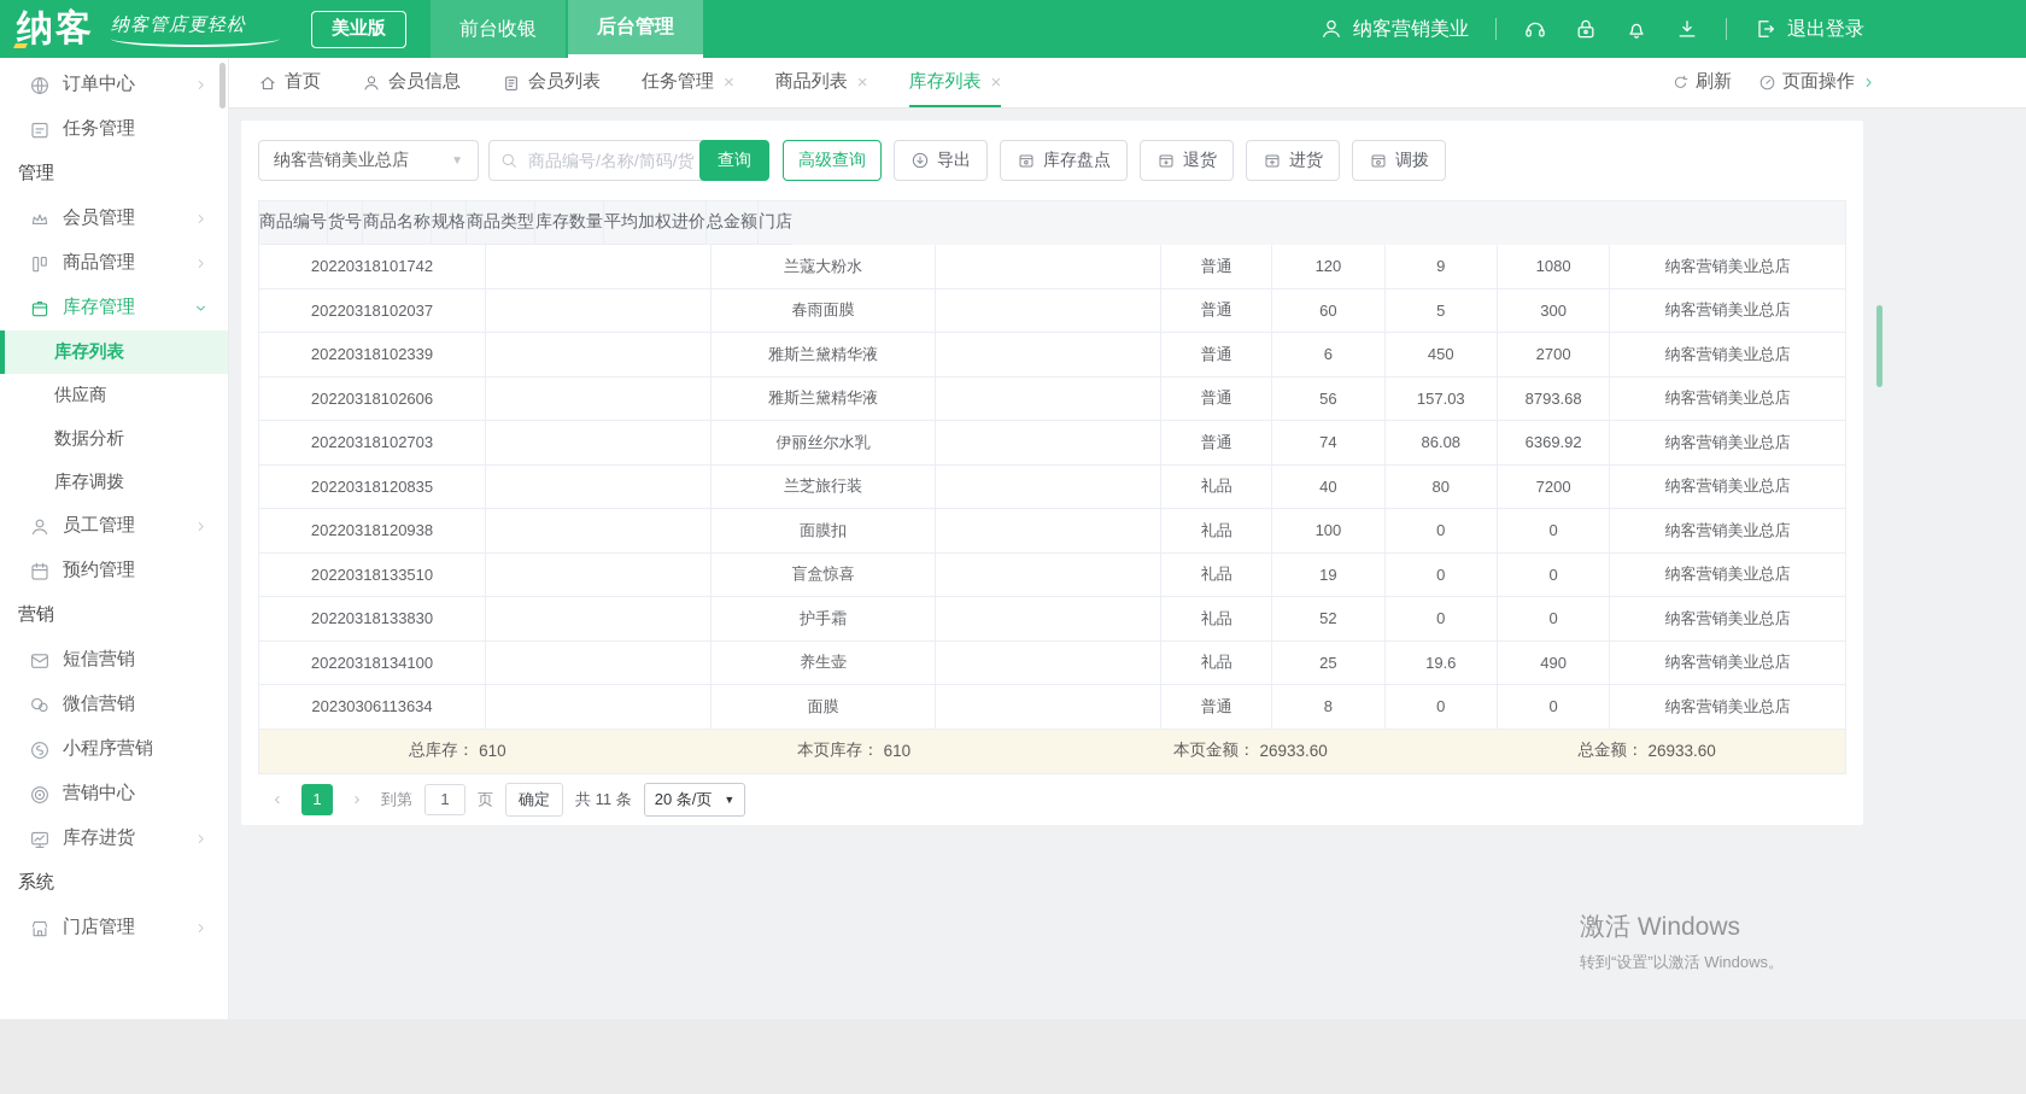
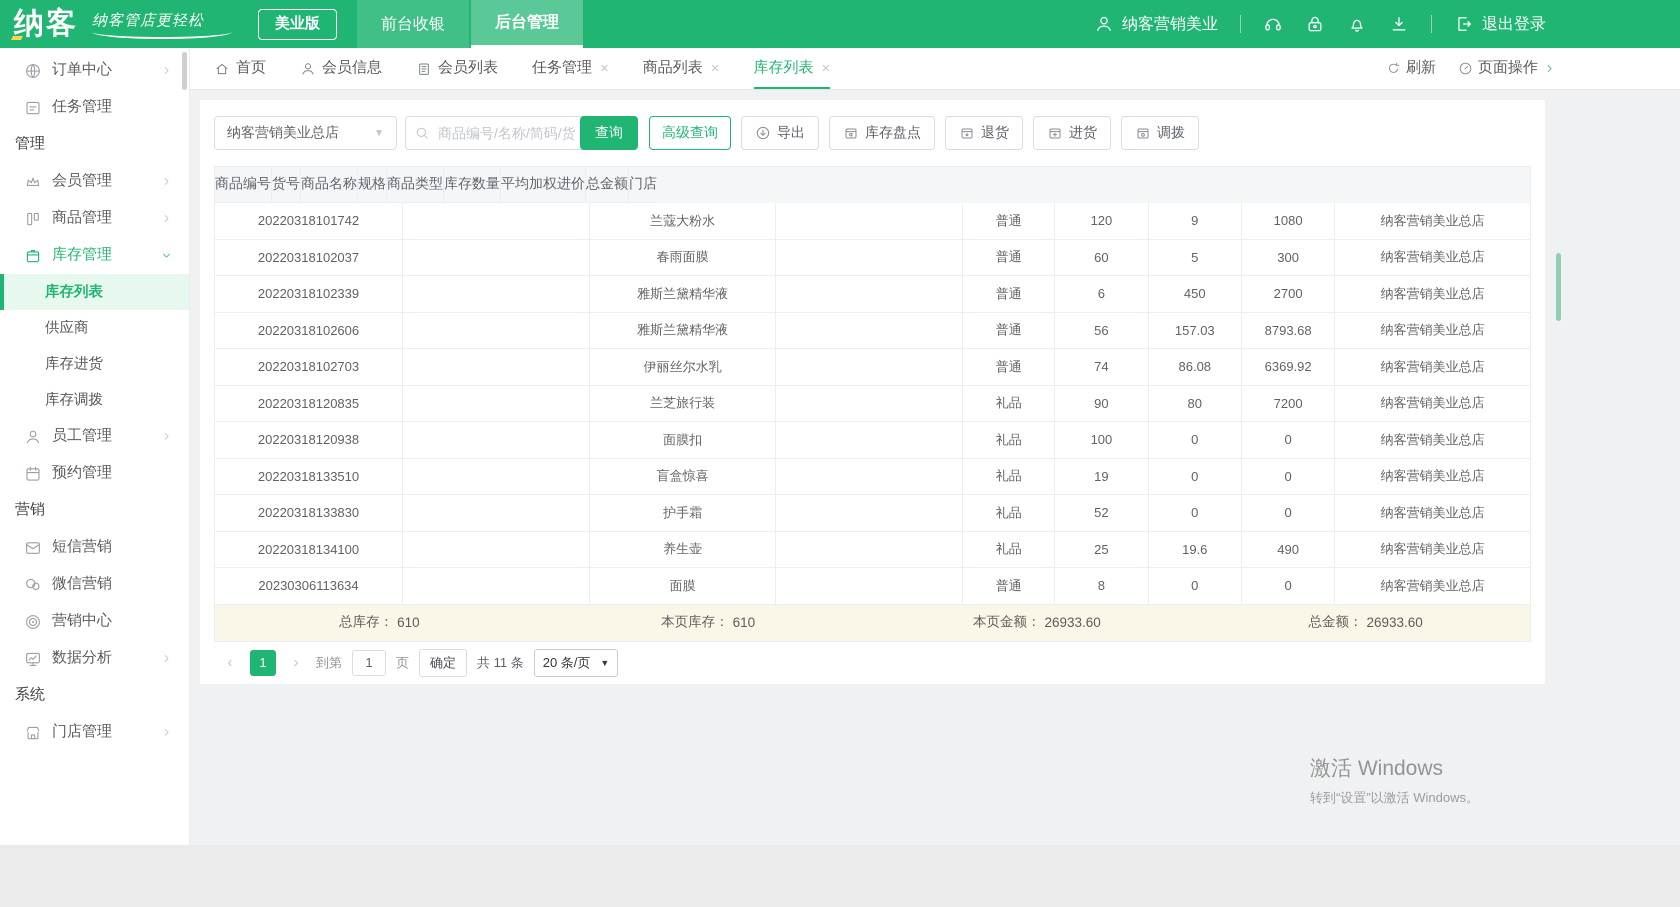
  纳客
  纳客管店更轻松
  美业版
  前台收银
  后台管理
  纳客营销美业
  退出登录
  订单中心
  任务管理
  管理
  会员管理
  商品管理
  库存管理
  库存列表
  供应商
- 数据分析
+ 库存进货
  库存调拨
  员工管理
  预约管理
  营销
  短信营销
  微信营销
- 小程序营销
  营销中心
- 库存进货
+ 数据分析
  系统
  门店管理
  首页
  会员信息
  会员列表
  任务管理
  ×
  商品列表
  ×
  库存列表
  ×
  刷新
  页面操作
  纳客营销美业总店
  ▼
  商品编号/名称/简码/货
  查询
  高级查询
  导出
  库存盘点
  退货
  进货
  调拨
  商品编号
  货号
  商品名称
  规格
  商品类型
  库存数量
  平均加权进价
  总金额
  门店
  20220318101742
  兰蔻大粉水
  普通
  120
  9
  1080
  纳客营销美业总店
  20220318102037
  春雨面膜
  普通
  60
  5
  300
  纳客营销美业总店
  20220318102339
  雅斯兰黛精华液
  普通
  6
  450
  2700
  纳客营销美业总店
  20220318102606
  雅斯兰黛精华液
  普通
  56
  157.03
  8793.68
  纳客营销美业总店
  20220318102703
  伊丽丝尔水乳
  普通
  74
  86.08
  6369.92
  纳客营销美业总店
  20220318120835
  兰芝旅行装
  礼品
- 40
+ 90
  80
  7200
  纳客营销美业总店
  20220318120938
  面膜扣
  礼品
  100
  0
  0
  纳客营销美业总店
  20220318133510
  盲盒惊喜
  礼品
  19
  0
  0
  纳客营销美业总店
  20220318133830
  护手霜
  礼品
  52
  0
  0
  纳客营销美业总店
  20220318134100
  养生壶
  礼品
  25
  19.6
  490
  纳客营销美业总店
  20230306113634
  面膜
  普通
  8
  0
  0
  纳客营销美业总店
  总库存：
  610
  本页库存：
  610
  本页金额：
  26933.60
  总金额：
  26933.60
  ‹
  1
  ›
  到第
  1
  页
  确定
  共 11 条
  20 条/页
  ▼
  激活 Windows
  转到“设置”以激活 Windows。
